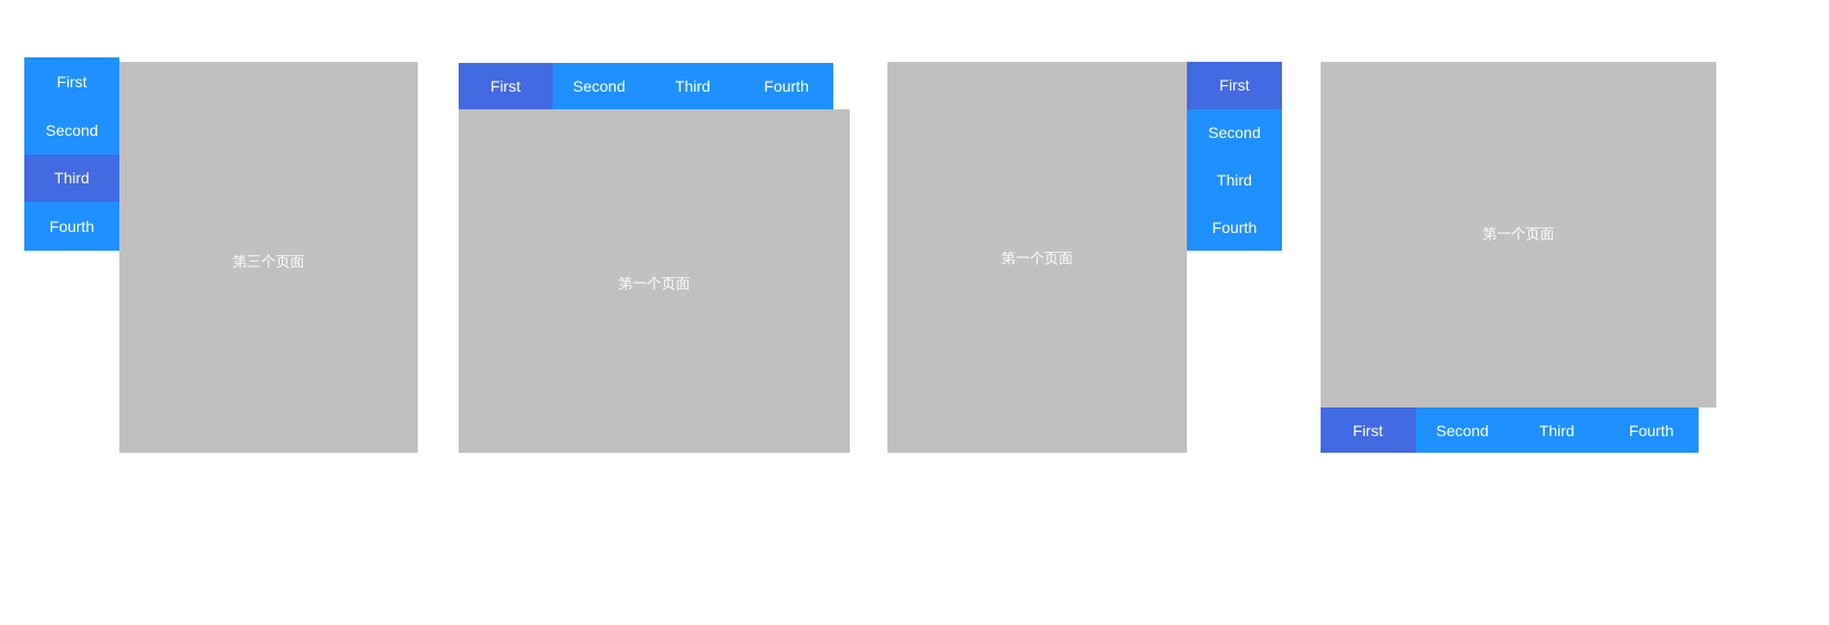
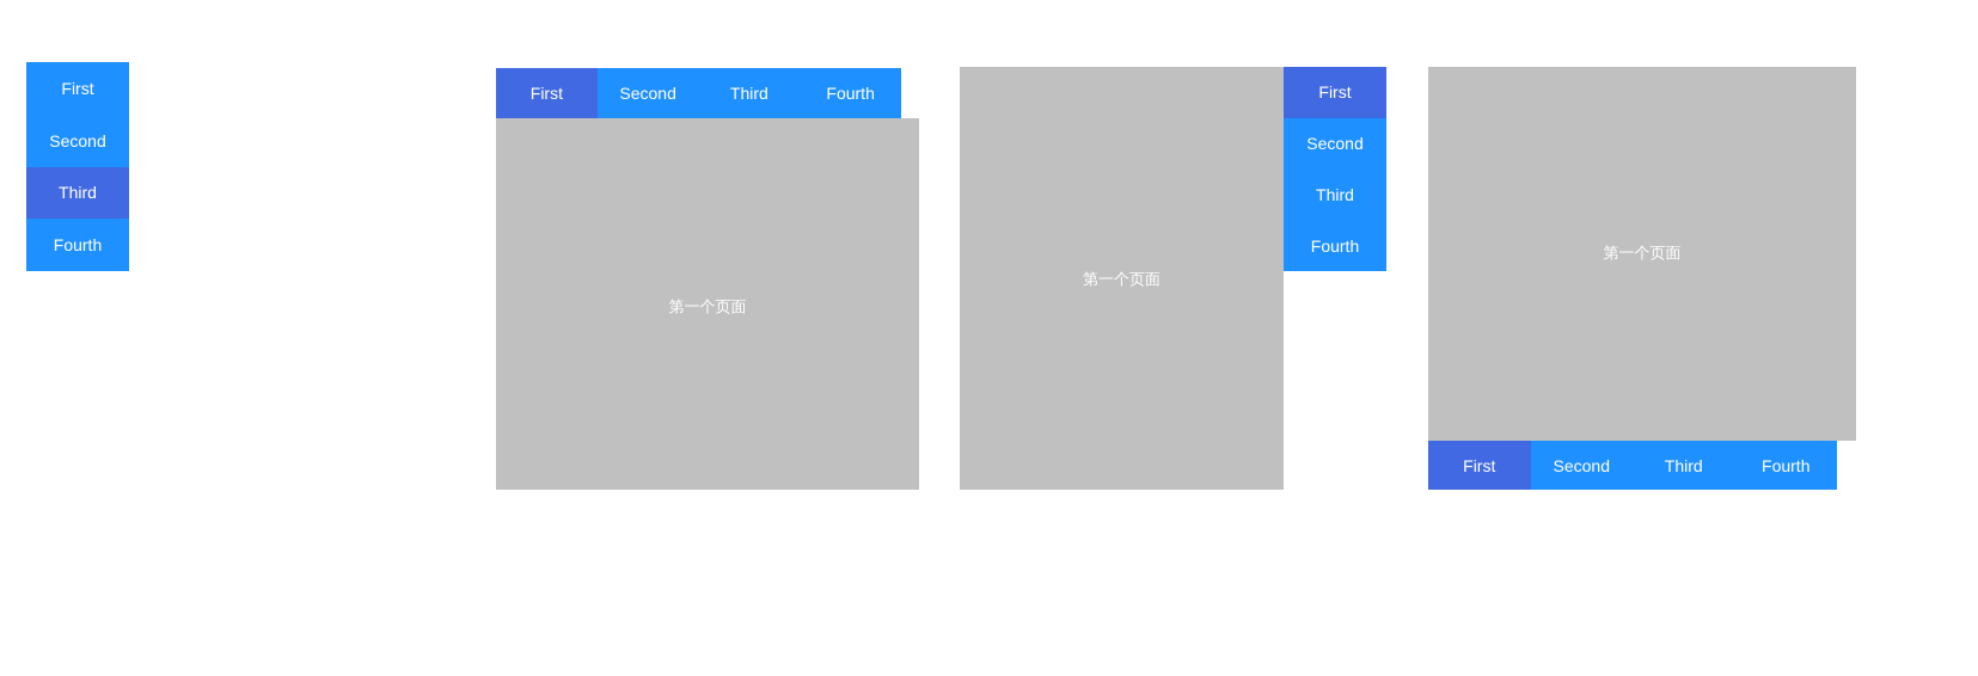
  First
  Second
  Third
  Fourth
- 第三个页面
  First
  Second
  Third
  Fourth
  第一个页面
  第一个页面
  First
  Second
  Third
  Fourth
  第一个页面
  First
  Second
  Third
  Fourth
